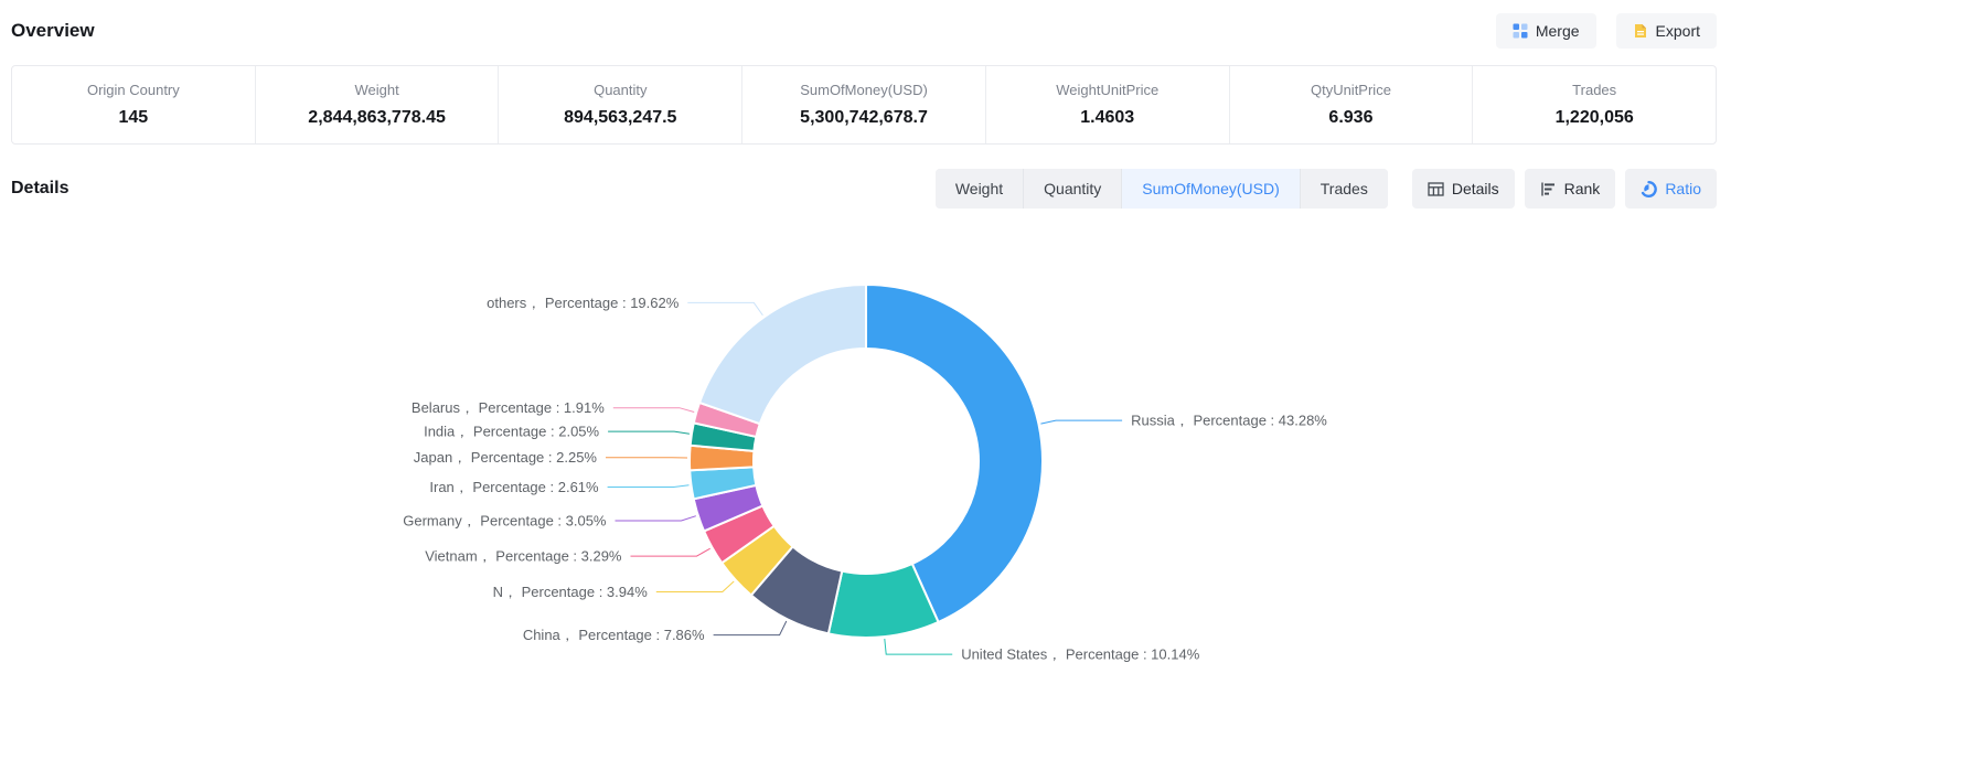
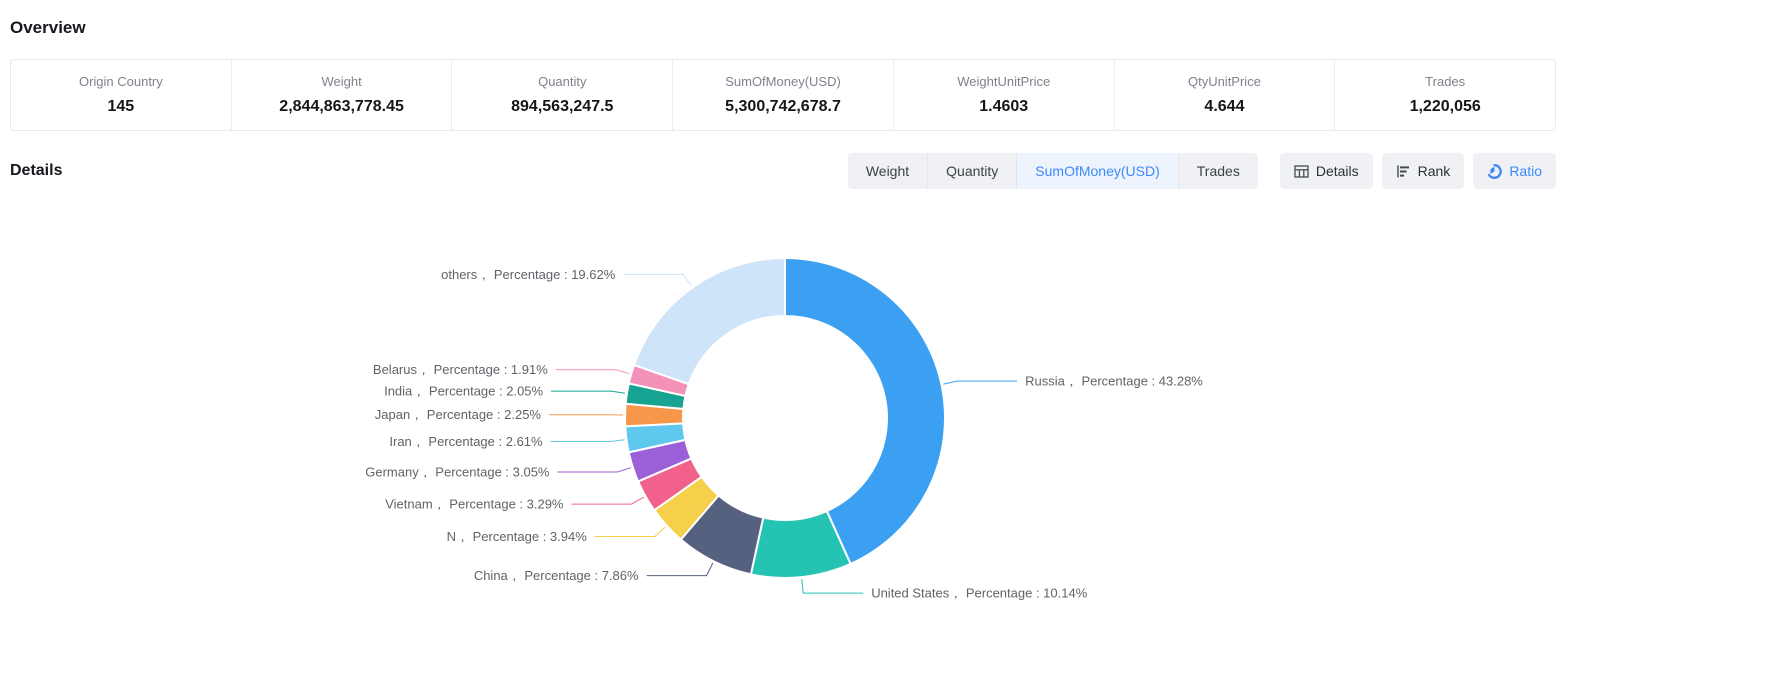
  Overview
- Merge
- Export
  Origin Country
  145
  Weight
  2,844,863,778.45
  Quantity
  894,563,247.5
  SumOfMoney(USD)
  5,300,742,678.7
  WeightUnitPrice
  1.4603
  QtyUnitPrice
- 6.936
+ 4.644
  Trades
  1,220,056
  Details
  Weight
  Quantity
  SumOfMoney(USD)
  Trades
  Details
  Rank
  Ratio
  Russia， Percentage : 43.28%
  United States， Percentage : 10.14%
  China， Percentage : 7.86%
  N， Percentage : 3.94%
  Vietnam， Percentage : 3.29%
  Germany， Percentage : 3.05%
  Iran， Percentage : 2.61%
  Japan， Percentage : 2.25%
  India， Percentage : 2.05%
  Belarus， Percentage : 1.91%
  others， Percentage : 19.62%
